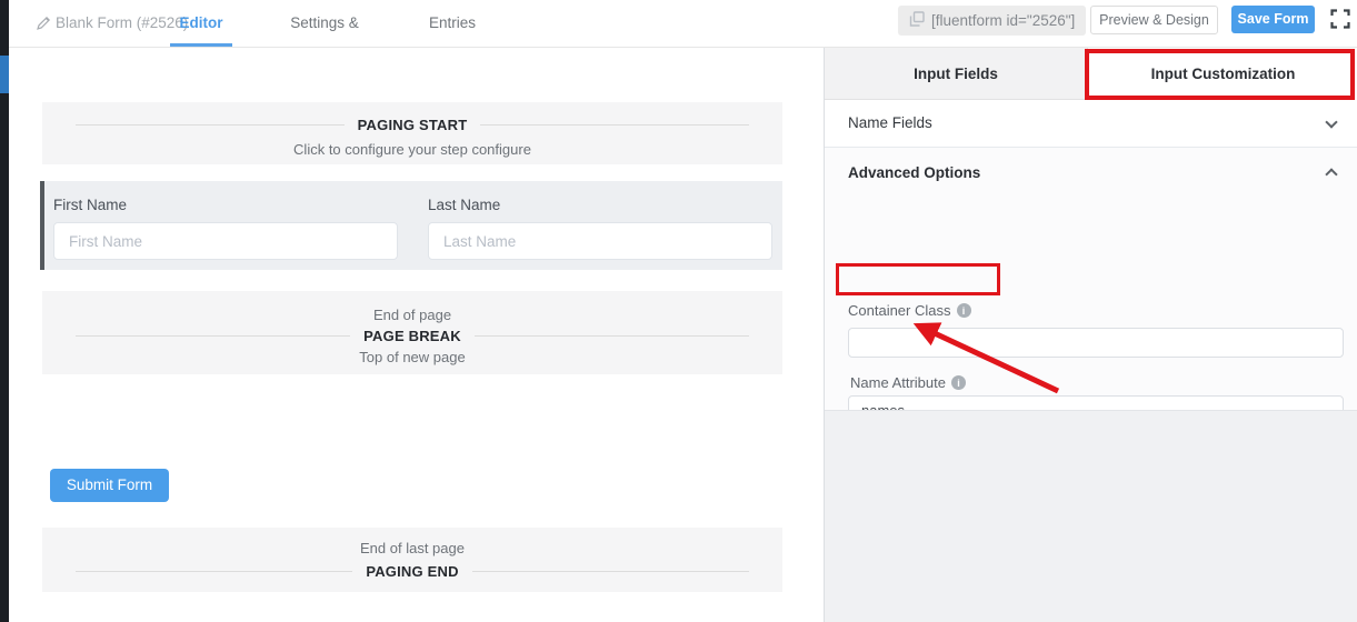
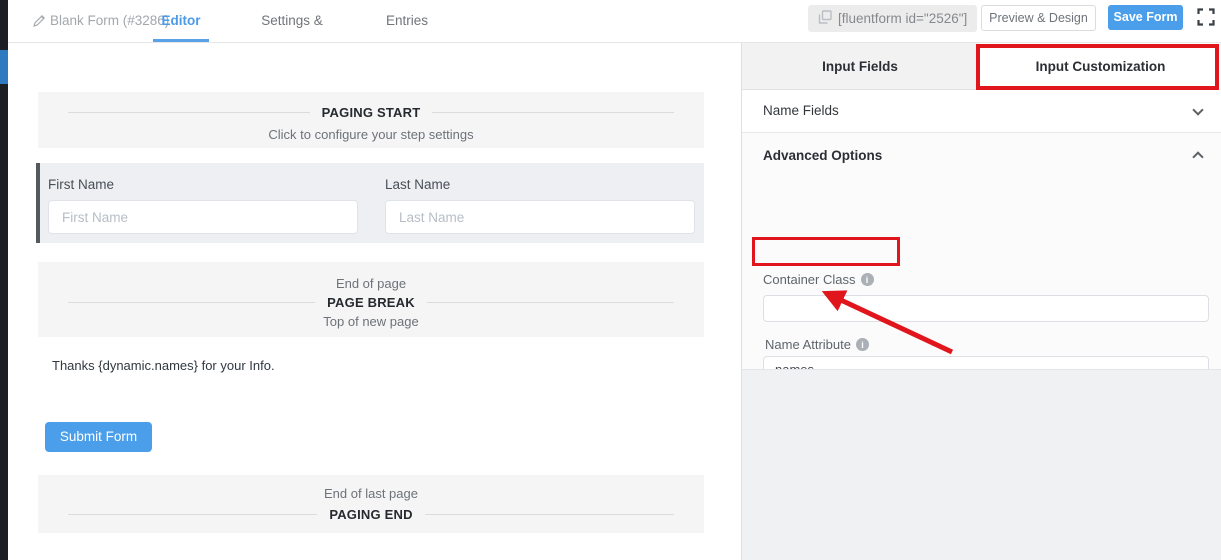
- Blank Form (#2526)
+ Blank Form (#3286)
  Editor
  Entries
  [fluentform id="2526"]
  Preview & Design
  Save Form
  PAGING START
- Click to configure your step configure
+ Click to configure your step settings
  First Name
  First Name
  Last Name
  Last Name
  End of page
  PAGE BREAK
  Top of new page
+ Thanks {dynamic.names} for your Info.
  Submit Form
  End of last page
  PAGING END
  Input Fields
  Input Customization
  Name Fields
  Advanced Options
  Container Class
  i
  Name Attribute
  i
